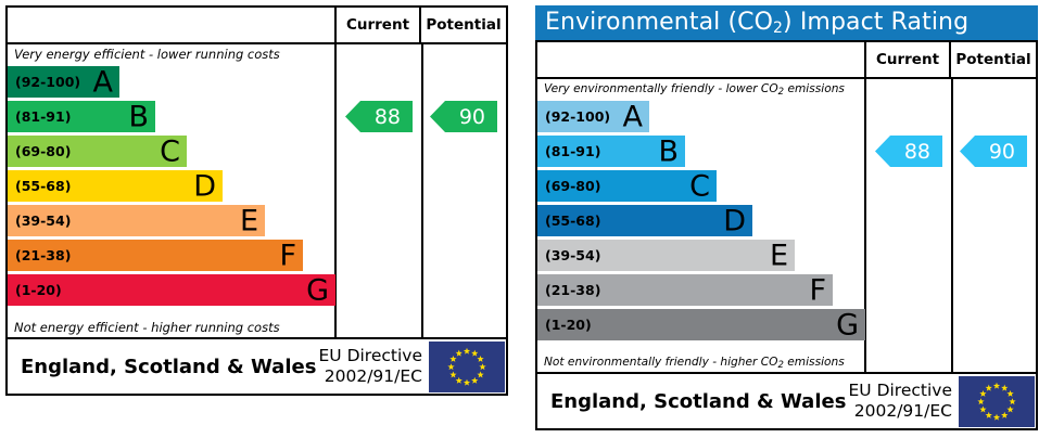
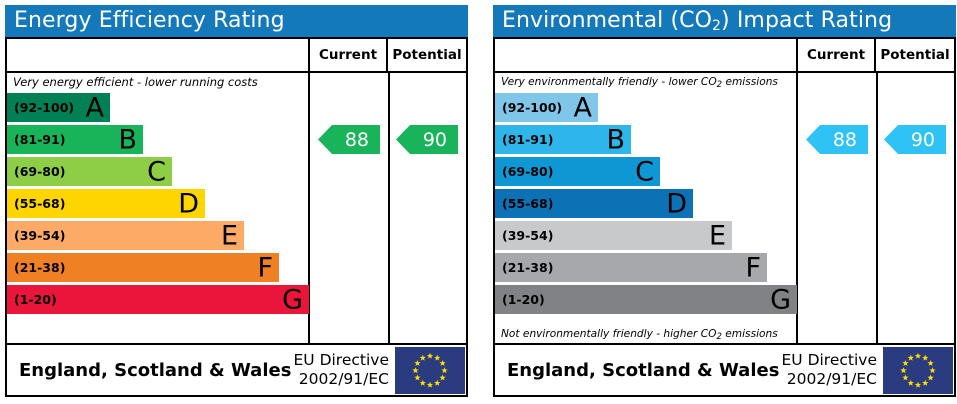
+ Energy Efficiency Rating
  Current
  Potential
  Very energy efficient - lower running costs
  (92-100)
  A
  (81-91)
  B
  (69-80)
  C
  (55-68)
  D
  (39-54)
  E
  (21-38)
  F
  (1-20)
  G
- Not energy efficient - higher running costs
  88
  90
  England, Scotland & Wales
  EU Directive
  2002/91/EC
  Environmental (CO2) Impact Rating
  Current
  Potential
  Very environmentally friendly - lower CO2 emissions
  (92-100)
  A
  (81-91)
  B
  (69-80)
  C
  (55-68)
  D
  (39-54)
  E
  (21-38)
  F
  (1-20)
  G
  Not environmentally friendly - higher CO2 emissions
  88
  90
  England, Scotland & Wales
  EU Directive
  2002/91/EC
